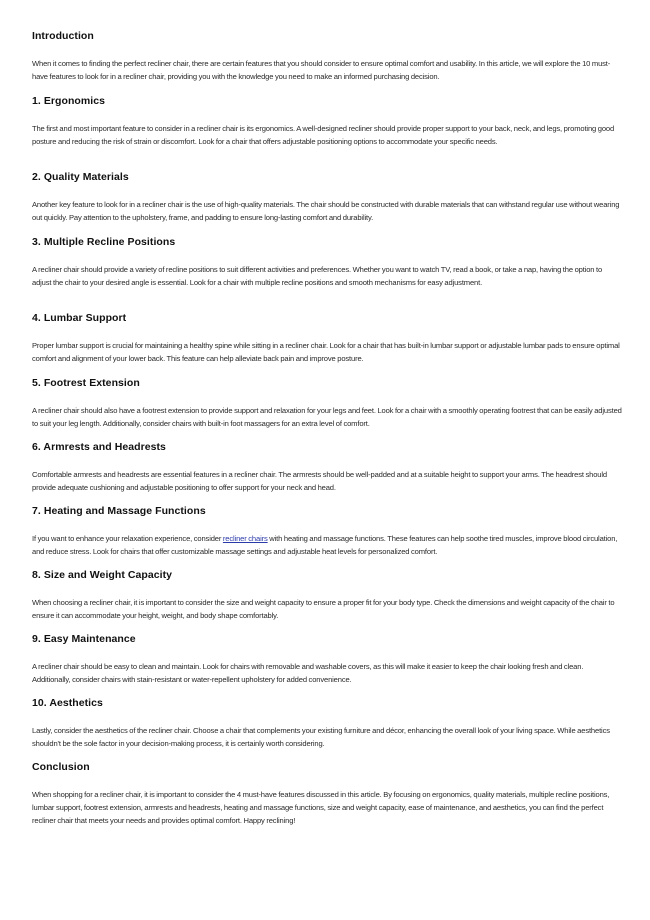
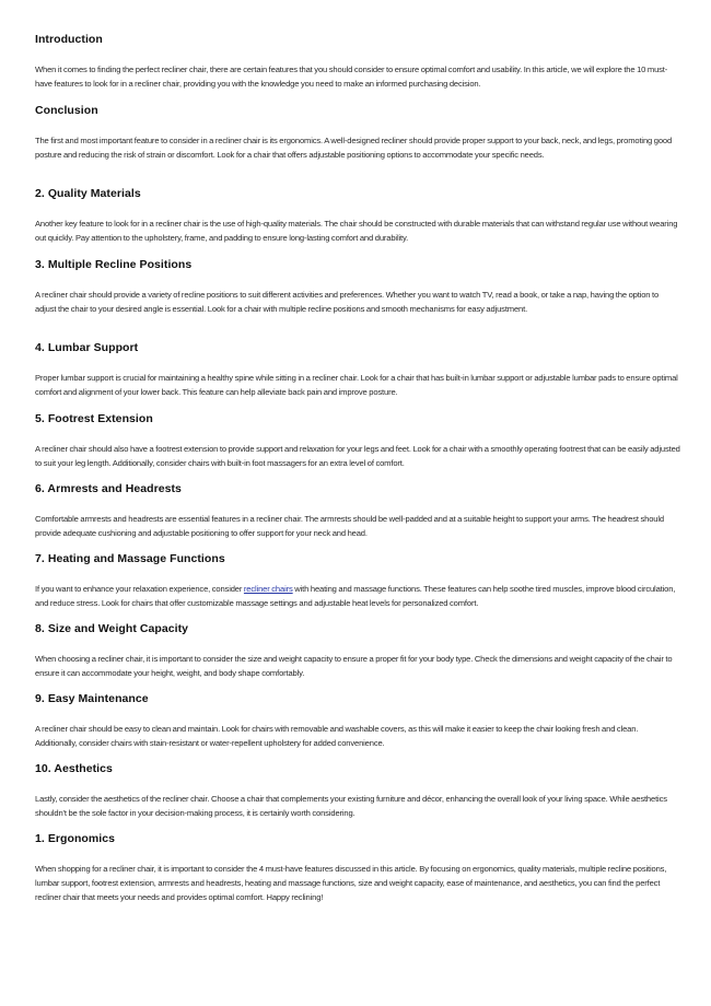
  Introduction
  When it comes to finding the perfect recliner chair, there are certain features that you should consider to ensure optimal comfort and usability. In this article, we will explore the 10 must-have features to look for in a recliner chair, providing you with the knowledge you need to make an informed purchasing decision.
- 1. Ergonomics
+ Conclusion
  The first and most important feature to consider in a recliner chair is its ergonomics. A well-designed recliner should provide proper support to your back, neck, and legs, promoting good posture and reducing the risk of strain or discomfort. Look for a chair that offers adjustable positioning options to accommodate your specific needs.
  2. Quality Materials
  Another key feature to look for in a recliner chair is the use of high-quality materials. The chair should be constructed with durable materials that can withstand regular use without wearing out quickly. Pay attention to the upholstery, frame, and padding to ensure long-lasting comfort and durability.
  3. Multiple Recline Positions
  A recliner chair should provide a variety of recline positions to suit different activities and preferences. Whether you want to watch TV, read a book, or take a nap, having the option to adjust the chair to your desired angle is essential. Look for a chair with multiple recline positions and smooth mechanisms for easy adjustment.
  4. Lumbar Support
  Proper lumbar support is crucial for maintaining a healthy spine while sitting in a recliner chair. Look for a chair that has built-in lumbar support or adjustable lumbar pads to ensure optimal comfort and alignment of your lower back. This feature can help alleviate back pain and improve posture.
  5. Footrest Extension
  A recliner chair should also have a footrest extension to provide support and relaxation for your legs and feet. Look for a chair with a smoothly operating footrest that can be easily adjusted to suit your leg length. Additionally, consider chairs with built-in foot massagers for an extra level of comfort.
  6. Armrests and Headrests
  Comfortable armrests and headrests are essential features in a recliner chair. The armrests should be well-padded and at a suitable height to support your arms. The headrest should provide adequate cushioning and adjustable positioning to offer support for your neck and head.
  7. Heating and Massage Functions
  If you want to enhance your relaxation experience, consider recliner chairs with heating and massage functions. These features can help soothe tired muscles, improve blood circulation, and reduce stress. Look for chairs that offer customizable massage settings and adjustable heat levels for personalized comfort.
  8. Size and Weight Capacity
  When choosing a recliner chair, it is important to consider the size and weight capacity to ensure a proper fit for your body type. Check the dimensions and weight capacity of the chair to ensure it can accommodate your height, weight, and body shape comfortably.
  9. Easy Maintenance
  A recliner chair should be easy to clean and maintain. Look for chairs with removable and washable covers, as this will make it easier to keep the chair looking fresh and clean. Additionally, consider chairs with stain-resistant or water-repellent upholstery for added convenience.
  10. Aesthetics
  Lastly, consider the aesthetics of the recliner chair. Choose a chair that complements your existing furniture and décor, enhancing the overall look of your living space. While aesthetics shouldn't be the sole factor in your decision-making process, it is certainly worth considering.
- Conclusion
+ 1. Ergonomics
  When shopping for a recliner chair, it is important to consider the 4 must-have features discussed in this article. By focusing on ergonomics, quality materials, multiple recline positions, lumbar support, footrest extension, armrests and headrests, heating and massage functions, size and weight capacity, ease of maintenance, and aesthetics, you can find the perfect recliner chair that meets your needs and provides optimal comfort. Happy reclining!
